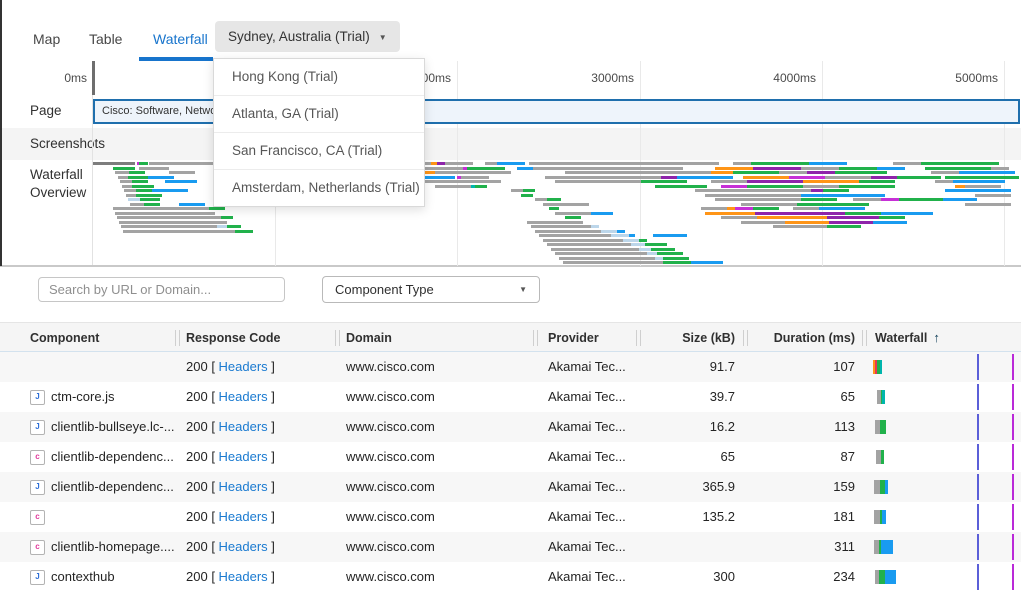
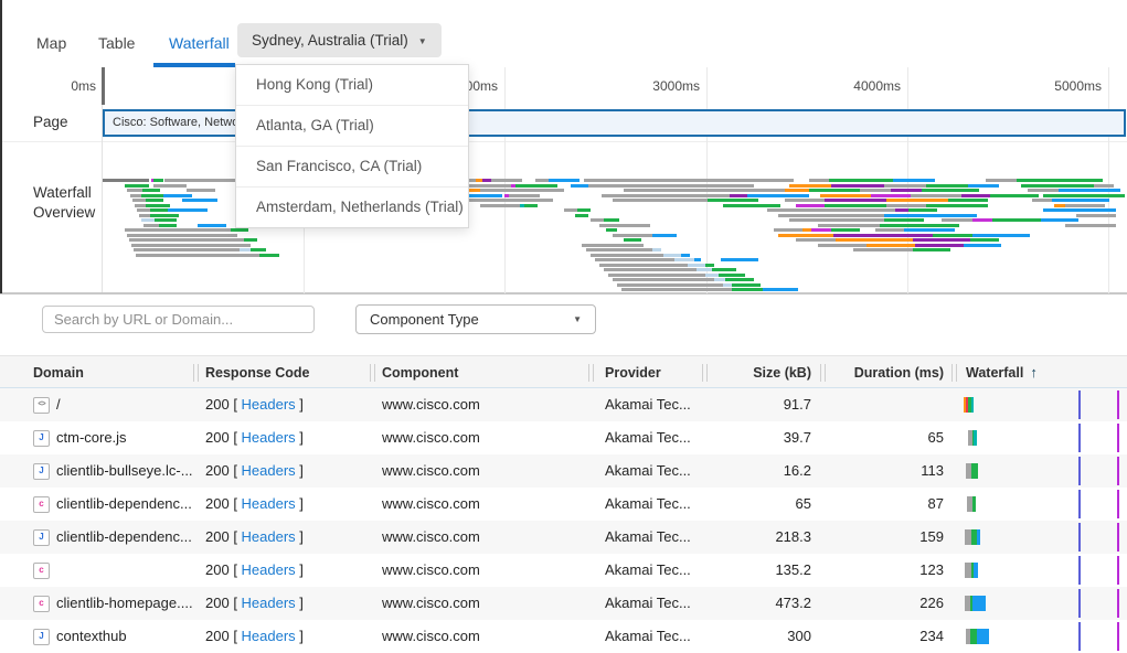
  Map
  Table
  Waterfall
  Sydney, Australia (Trial)
  ▼
  0ms
  3000ms
  4000ms
  5000ms
  Page
- Screenshots
  Waterfall
  Overview
  Cisco: Software, Netw
  Search by URL or Domain...
  Component Type
  ▼
- Component
+ Domain
  Response Code
- Domain
+ Component
  Provider
  Size (kB)
  Duration (ms)
  Waterfall ↑
+ /
  200 [ Headers ]
  www.cisco.com
  Akamai Tec...
  91.7
- 107
  J
  ctm-core.js
  200 [ Headers ]
  www.cisco.com
  Akamai Tec...
  39.7
  65
  J
  clientlib-bullseye.lc-...
  200 [ Headers ]
  www.cisco.com
  Akamai Tec...
  16.2
  113
  c
  clientlib-dependenc...
  200 [ Headers ]
  www.cisco.com
  Akamai Tec...
  65
  87
  J
  clientlib-dependenc...
  200 [ Headers ]
  www.cisco.com
  Akamai Tec...
- 365.9
+ 218.3
  159
  c
  200 [ Headers ]
  www.cisco.com
  Akamai Tec...
  135.2
- 181
+ 123
  c
  clientlib-homepage....
  200 [ Headers ]
  www.cisco.com
  Akamai Tec...
+ 473.2
- 311
+ 226
  J
  contexthub
  200 [ Headers ]
  www.cisco.com
  Akamai Tec...
  300
  234
  Hong Kong (Trial)
  Atlanta, GA (Trial)
  San Francisco, CA (Trial)
  Amsterdam, Netherlands (Trial)
